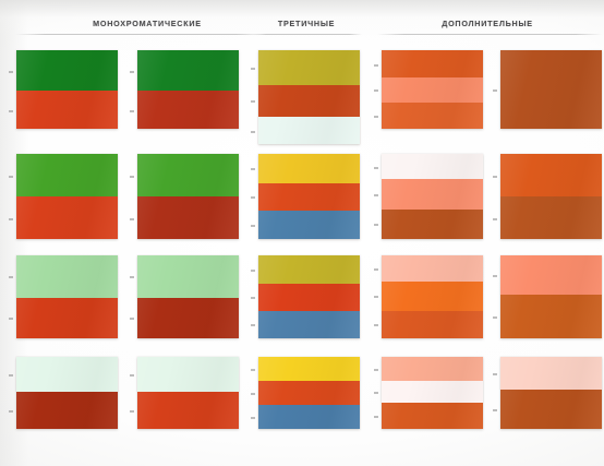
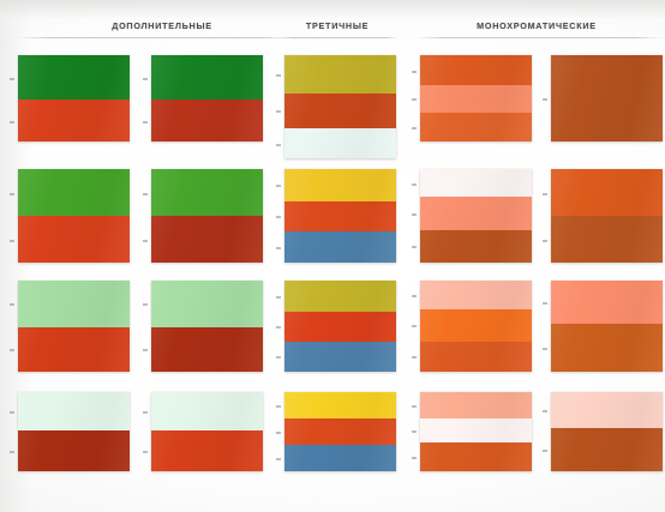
- МОНОХРОМАТИЧЕСКИЕ
+ ДОПОЛНИТЕЛЬНЫЕ
  ТРЕТИЧНЫЕ
- ДОПОЛНИТЕЛЬНЫЕ
+ МОНОХРОМАТИЧЕСКИЕ
